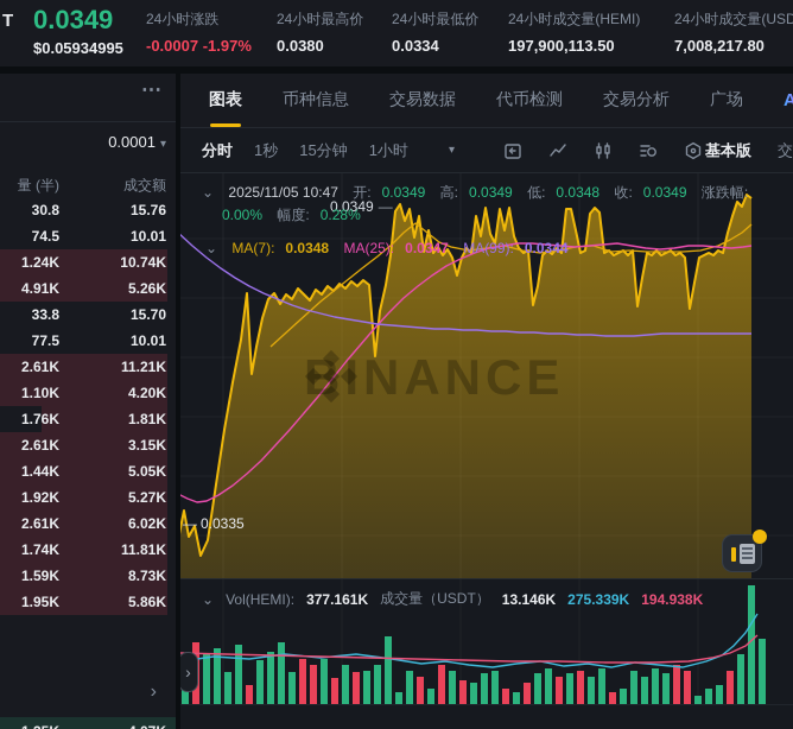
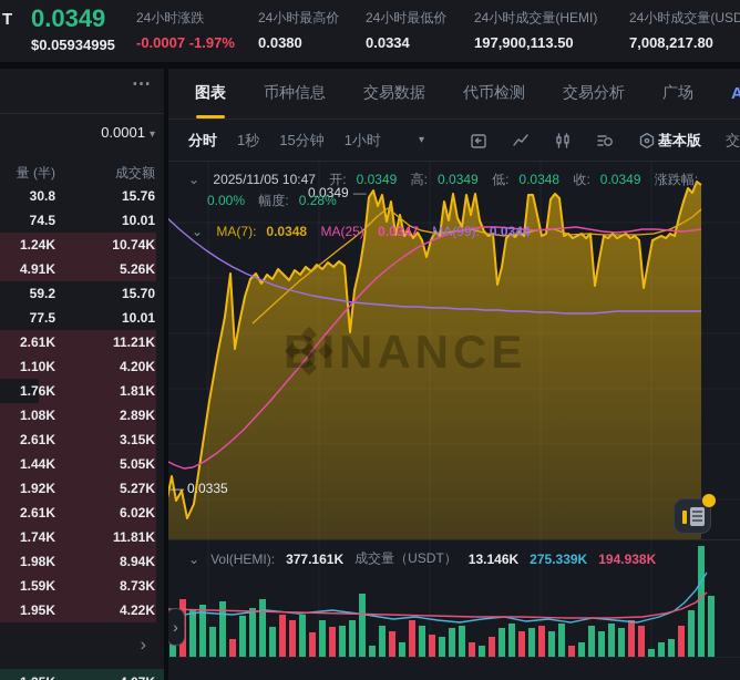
  T
  0.0349
  $0.05934995
  24小时涨跌
  -0.0007 -1.97%
  24小时最高价
  0.0380
  24小时最低价
  0.0334
  24小时成交量(HEMI)
  197,900,113.50
  24小时成交量(USD
  7,008,217.80
  ⋯
  0.0001 ▾
  量 (半)
  成交额
  30.8
  15.76
  74.5
  10.01
  1.24K
  10.74K
  4.91K
  5.26K
- 33.8
+ 59.2
  15.70
  77.5
  10.01
  2.61K
  11.21K
  1.10K
  4.20K
  1.76K
  1.81K
+ 1.08K
+ 2.89K
  2.61K
  3.15K
  1.44K
  5.05K
  1.92K
  5.27K
  2.61K
  6.02K
  1.74K
  11.81K
+ 1.98K
+ 8.94K
  1.59K
  8.73K
  1.95K
- 5.86K
+ 4.22K
  ›
  图表
  币种信息
  交易数据
  代币检测
  交易分析
  广场
  分时
  1秒
  15分钟
  1小时
  ▾
  基本版
  交
  BINANCE
  ⌄ 2025/11/05 10:47 开: 0.0349 高: 0.0349 低: 0.0348 收: 0.0349 涨跌幅:
  0.00% 幅度: 0.28%
  0.0349 —
  ⌄ MA(7): 0.0348 MA(25): 0.0347 MA(99): 0.0344
  — 0.0335
  ⌄
  Vol(HEMI):
  377.161K
  成交量（USDT）
  13.146K
  275.339K
  194.938K
  ›
